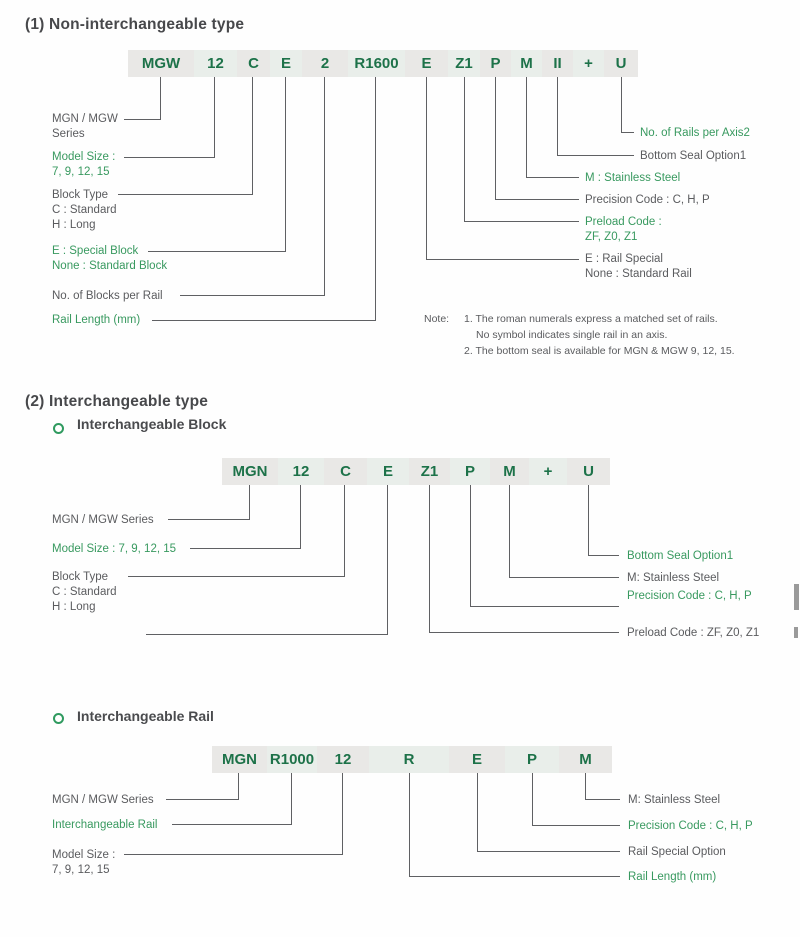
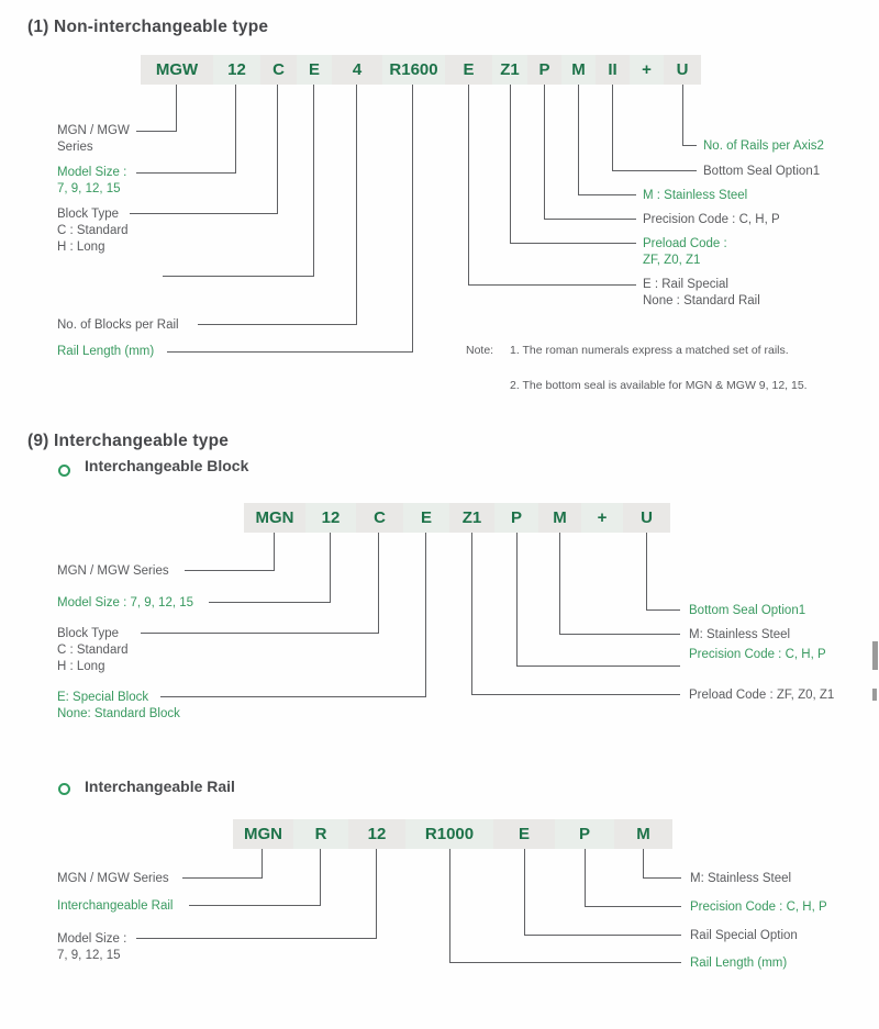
  (1) Non-interchangeable type
  MGW
  12
  C
  E
- 2
+ 4
  R1600
  E
  Z1
  P
  M
  II
  +
  U
  MGN / MGW
  Series
  Model Size :
  7, 9, 12, 15
  Block Type
  C : Standard
  H : Long
- E : Special Block
- None : Standard Block
  No. of Blocks per Rail
  Rail Length (mm)
  No. of Rails per Axis2
  Bottom Seal Option1
  M : Stainless Steel
  Precision Code : C, H, P
  Preload Code :
  ZF, Z0, Z1
  E : Rail Special
  None : Standard Rail
  Note:
  1. The roman numerals express a matched set of rails.
- No symbol indicates single rail in an axis.
  2. The bottom seal is available for MGN & MGW 9, 12, 15.
- (2) Interchangeable type
+ (9) Interchangeable type
  Interchangeable Block
  MGN
  12
  C
  E
  Z1
  P
  M
  +
  U
  MGN / MGW Series
  Model Size : 7, 9, 12, 15
  Block Type
  C : Standard
  H : Long
+ E: Special Block
+ None: Standard Block
  Bottom Seal Option1
  M: Stainless Steel
  Precision Code : C, H, P
  Preload Code : ZF, Z0, Z1
  Interchangeable Rail
  MGN
- R1000
+ R
  12
- R
+ R1000
  E
  P
  M
  MGN / MGW Series
  Interchangeable Rail
  Model Size :
  7, 9, 12, 15
  M: Stainless Steel
  Precision Code : C, H, P
  Rail Special Option
  Rail Length (mm)
